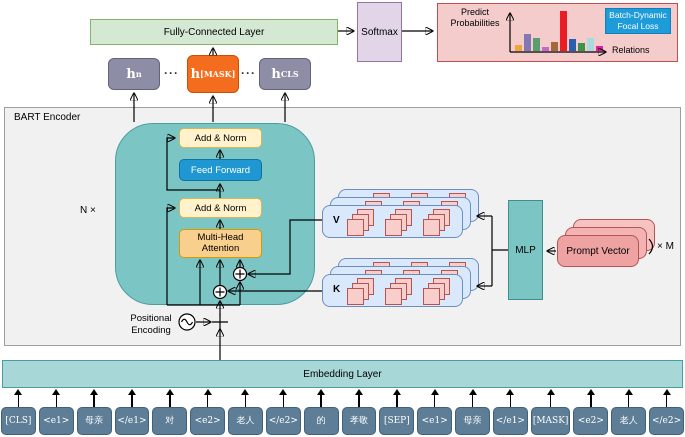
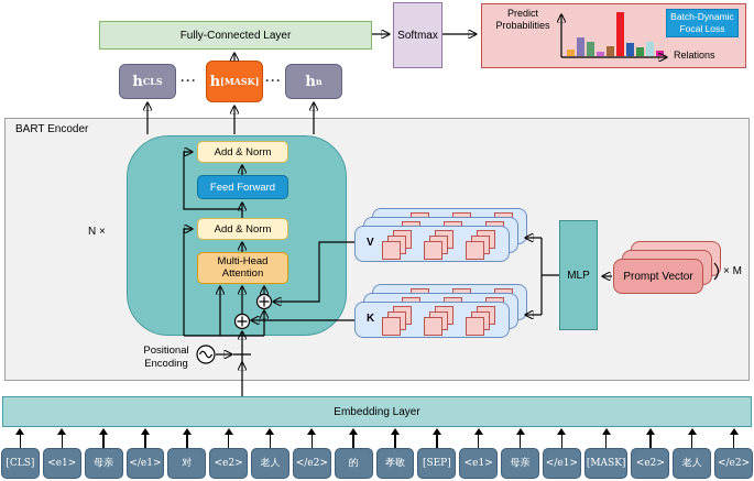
  Fully-Connected Layer
  Softmax
  Predict
  Probabilities
  Batch-Dynamic
  Focal Loss
  Relations
  h
- n
+ CLS
  h
  [MASK]
  h
- CLS
+ n
  ···
  ···
  BART Encoder
  N ×
  Add & Norm
  Feed Forward
  Add & Norm
  Multi-Head
  Attention
  Positional
  Encoding
  V
  K
  MLP
  Prompt Vector
  × M
  Embedding Layer
  [CLS]
  <e1>
  母亲
  </e1>
  对
  <e2>
  老人
  </e2>
  的
  孝敬
  [SEP]
  <e1>
  母亲
  </e1>
  [MASK]
  <e2>
  老人
  </e2>
